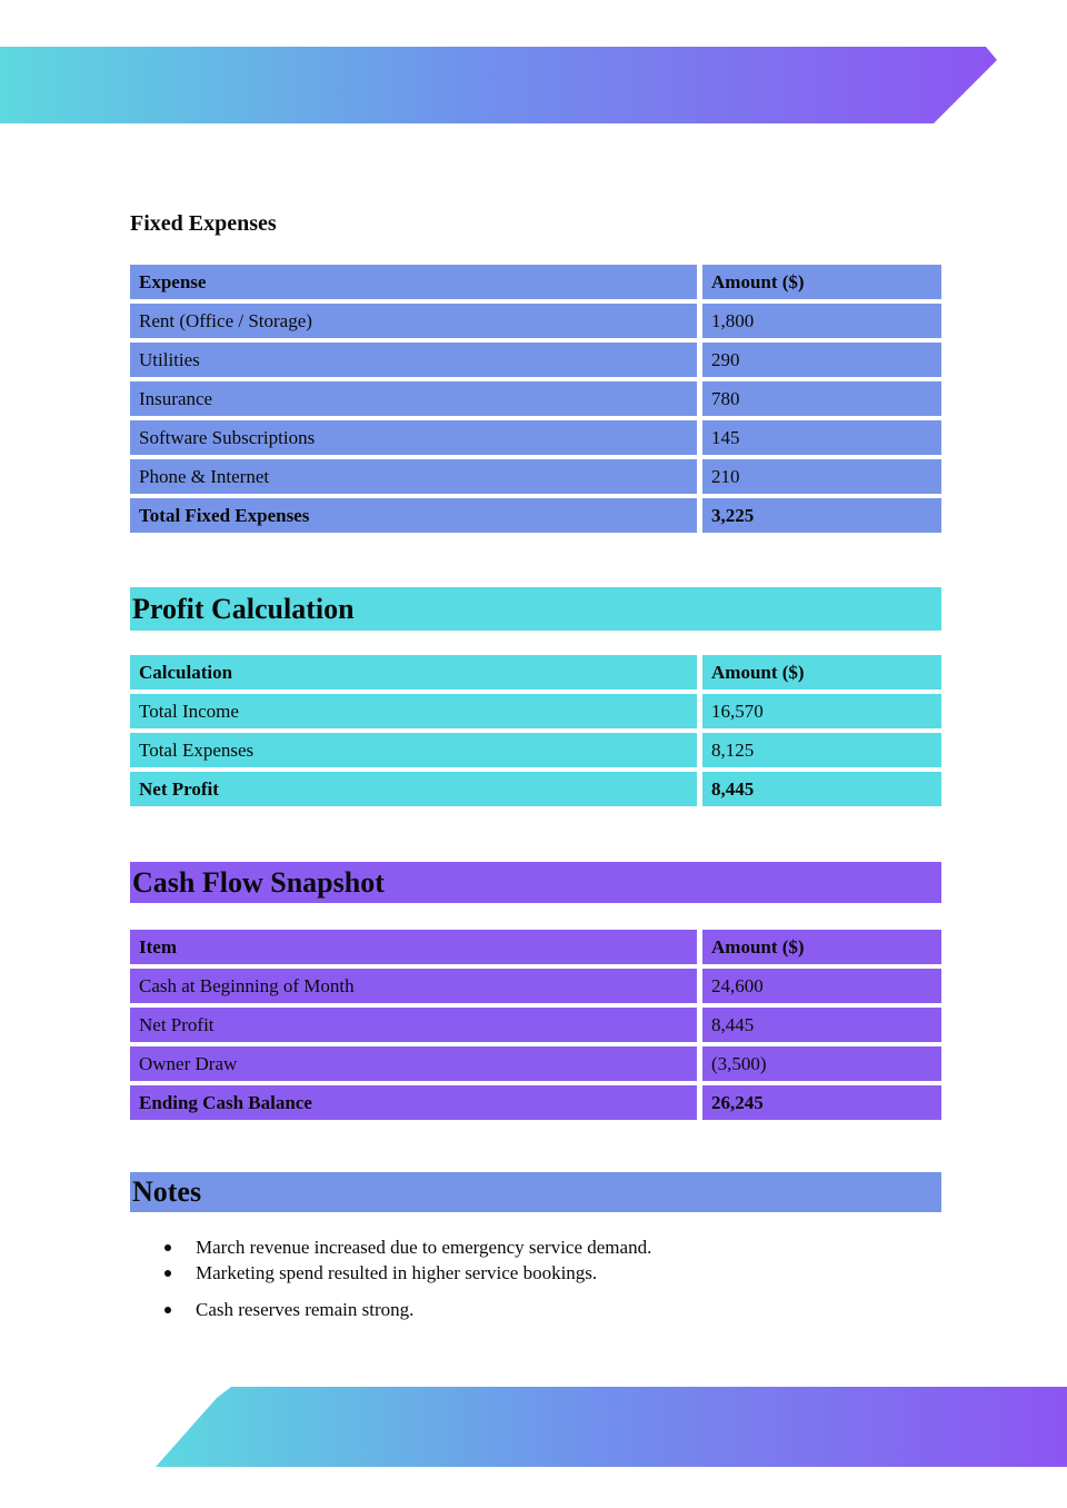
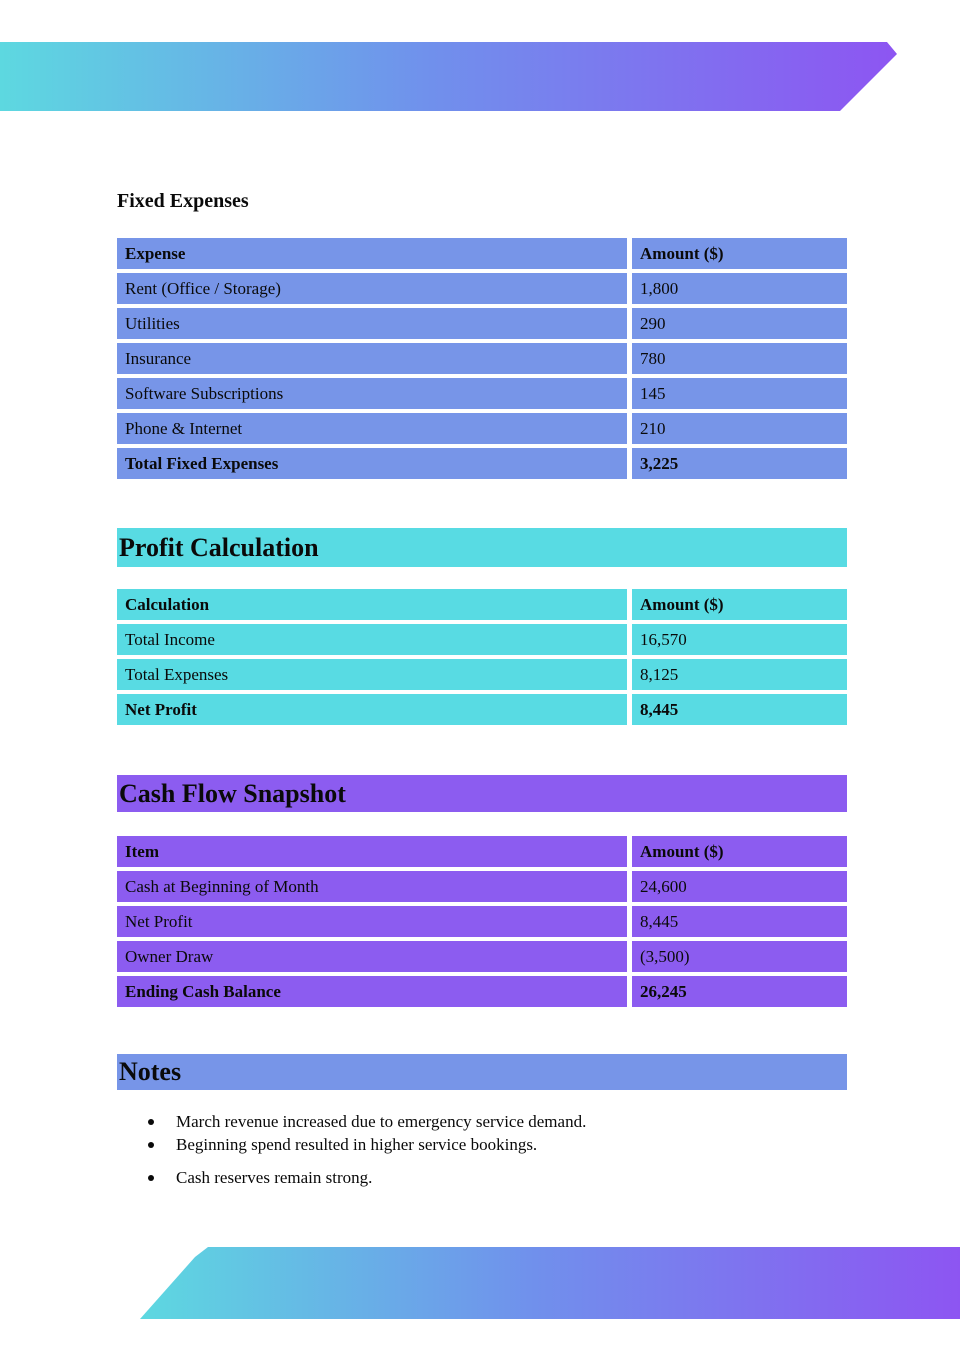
  Fixed Expenses
  Expense
  Amount ($)
  Rent (Office / Storage)
  1,800
  Utilities
  290
  Insurance
  780
  Software Subscriptions
  145
  Phone & Internet
  210
  Total Fixed Expenses
  3,225
  Profit Calculation
  Calculation
  Amount ($)
  Total Income
  16,570
  Total Expenses
  8,125
  Net Profit
  8,445
  Cash Flow Snapshot
  Item
  Amount ($)
  Cash at Beginning of Month
  24,600
  Net Profit
  8,445
  Owner Draw
  (3,500)
  Ending Cash Balance
  26,245
  Notes
  March revenue increased due to emergency service demand.
- Marketing spend resulted in higher service bookings.
+ Beginning spend resulted in higher service bookings.
  Cash reserves remain strong.
